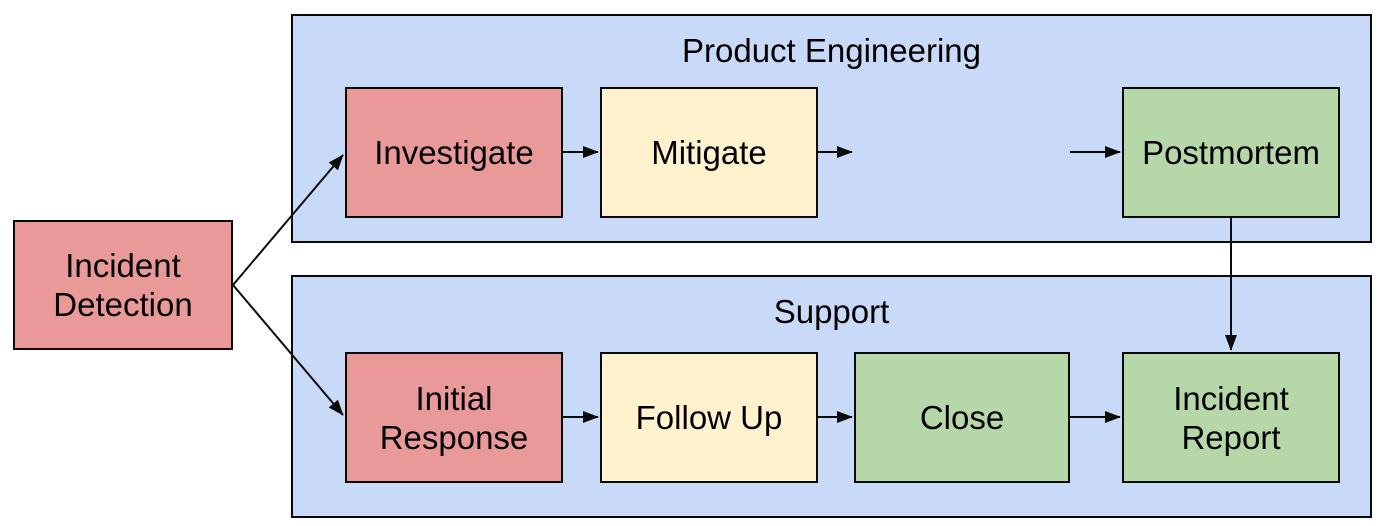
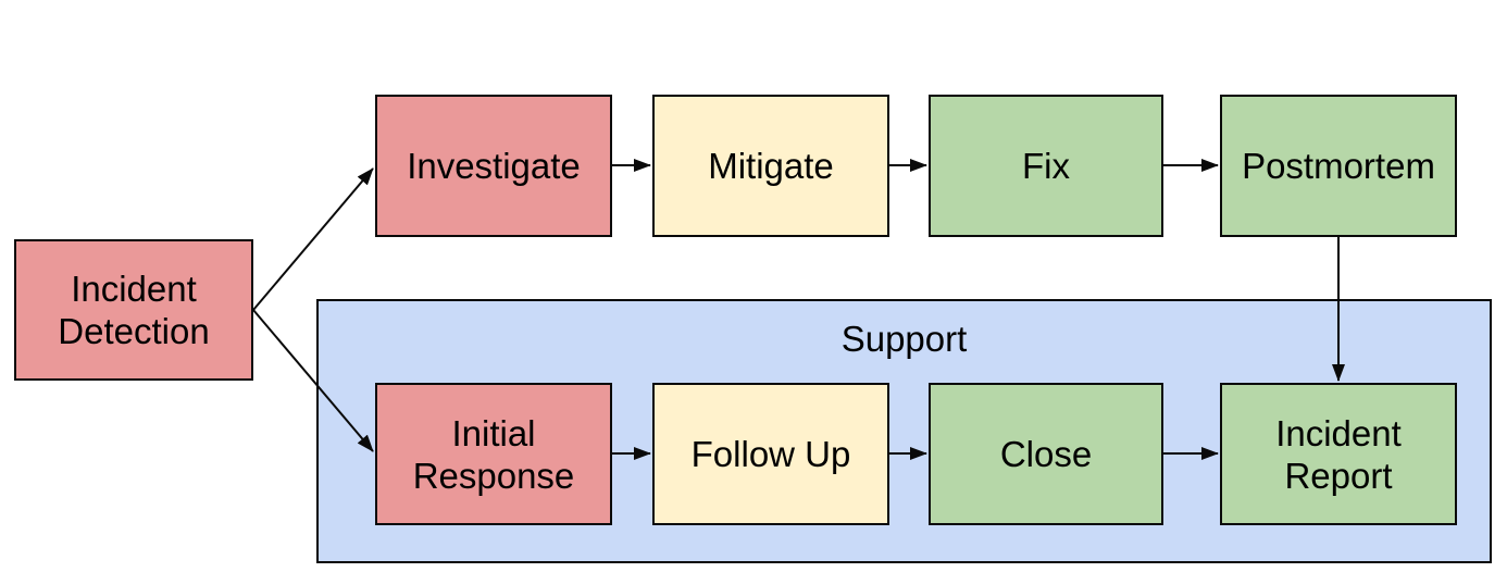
- Product Engineering
  Support
  Incident
  Detection
  Investigate
  Mitigate
+ Fix
  Postmortem
  Initial
  Response
  Follow Up
  Close
  Incident
  Report
